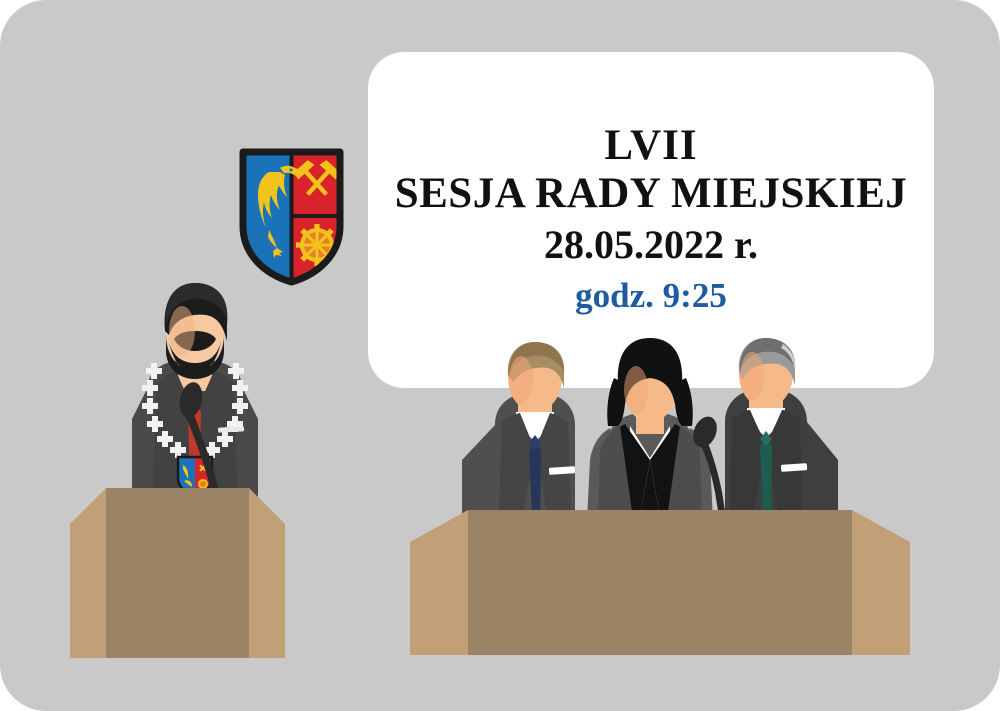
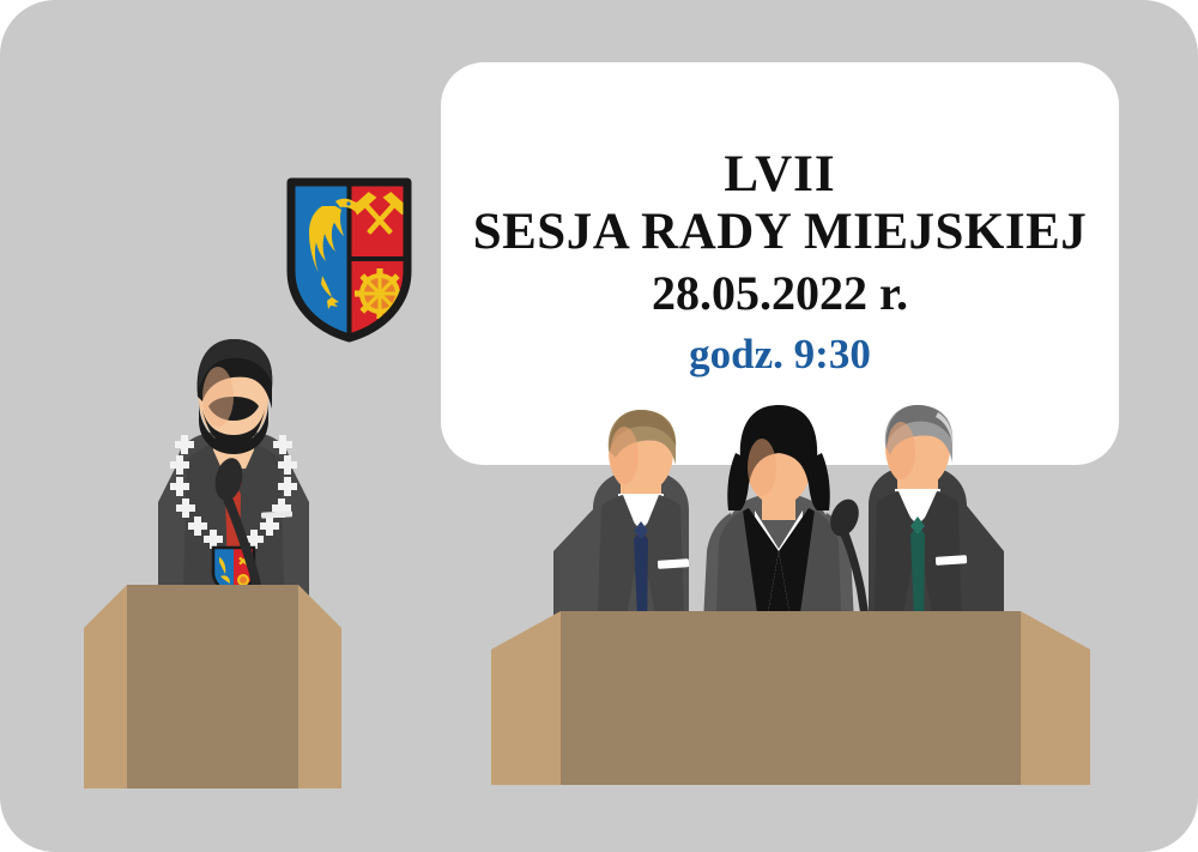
  LVII
  SESJA RADY MIEJSKIEJ
  28.05.2022 r.
- godz. 9:25
+ godz. 9:30
